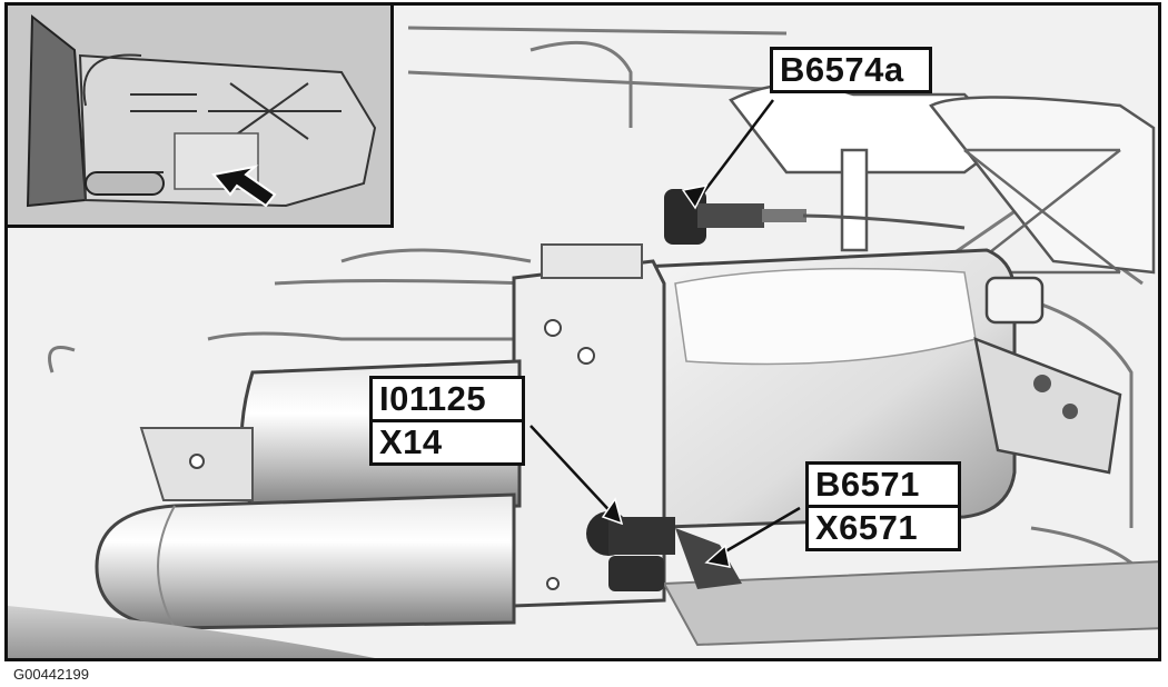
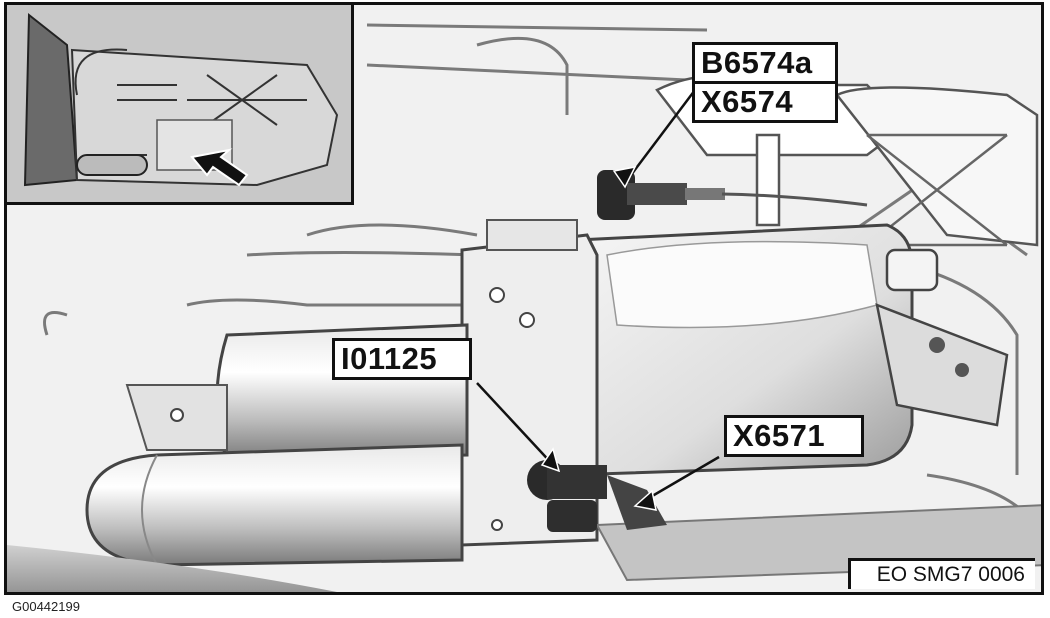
+ EO SMG7 0006
  B6574a
+ X6574
  I01125
- X14
- B6571
  X6571
  G00442199
